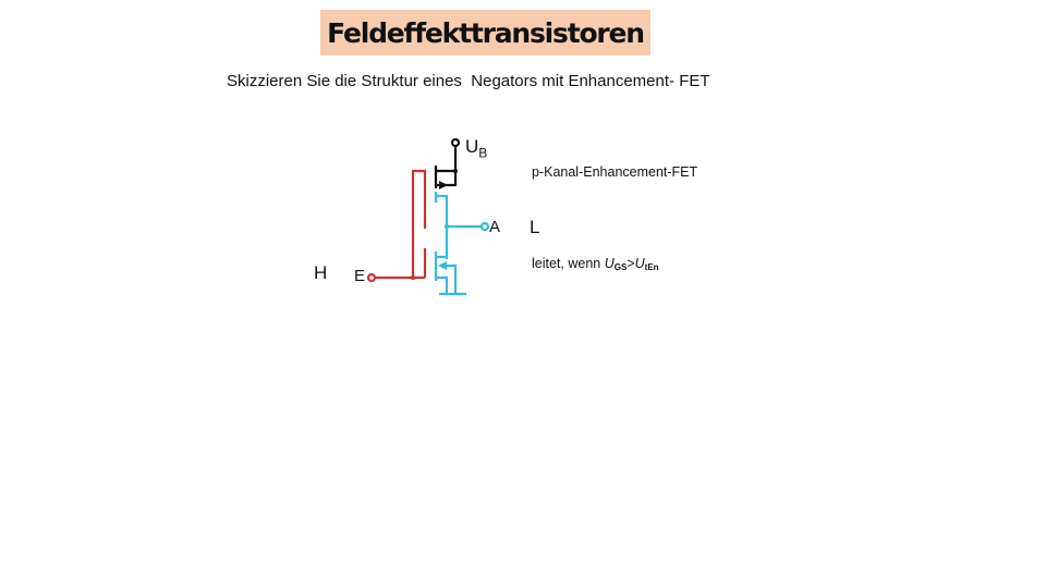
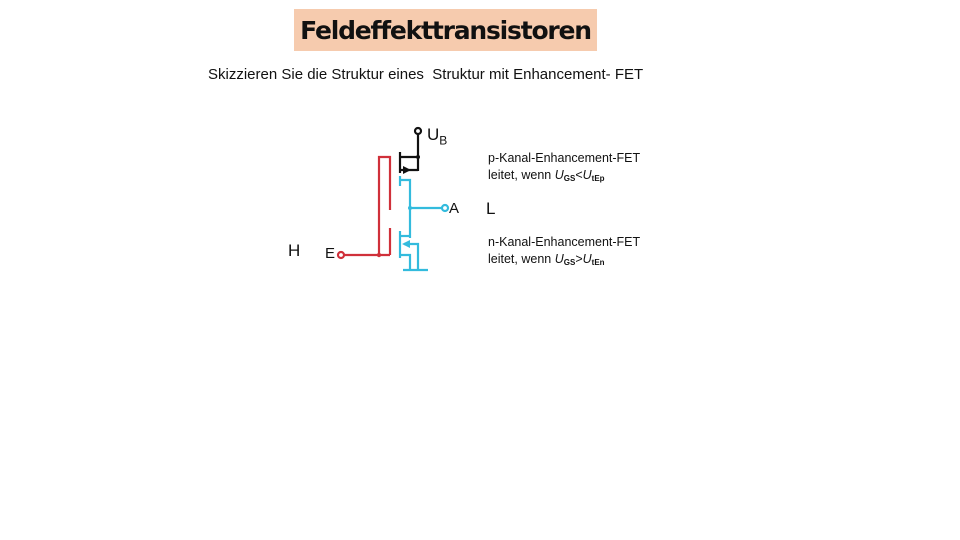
  Feldeffekttransistoren
- Skizzieren Sie die Struktur eines Negators mit Enhancement- FET
+ Skizzieren Sie die Struktur eines Struktur mit Enhancement- FET
  UB
  A
  E
  H
  L
  p-Kanal-Enhancement-FET
+ leitet, wenn UGS<UtEp
+ n-Kanal-Enhancement-FET
  leitet, wenn UGS>UtEn
